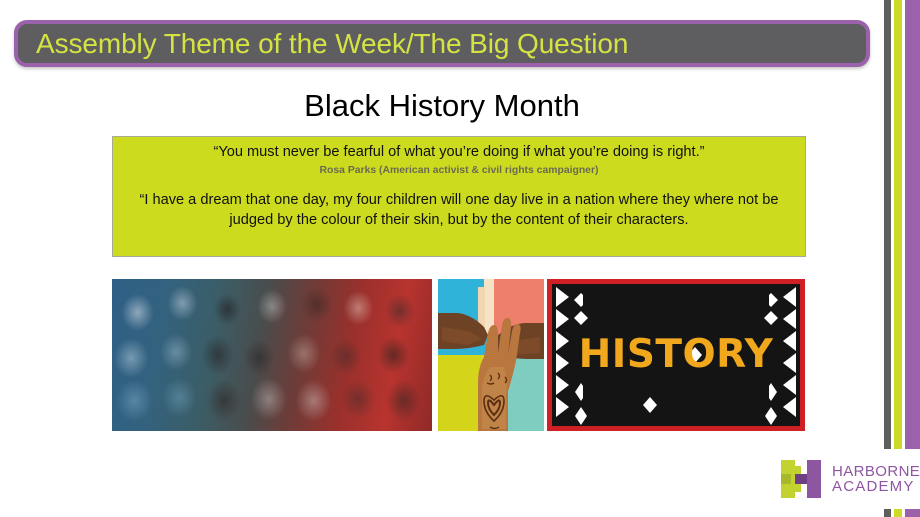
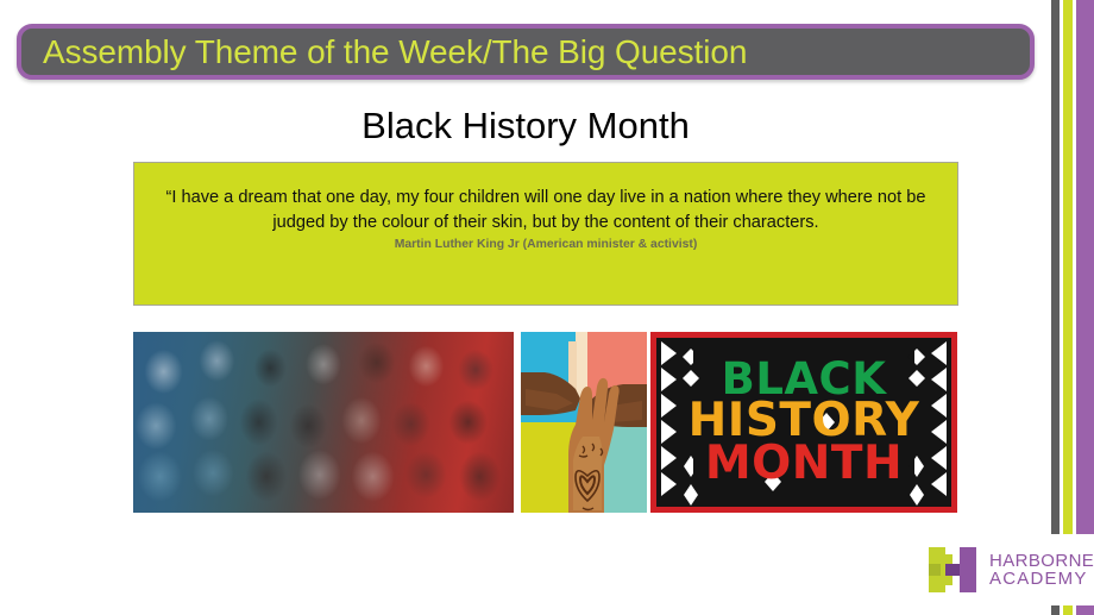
  Assembly Theme of the Week/The Big Question
  Black History Month
- “You must never be fearful of what you’re doing if what you’re doing is right.”
- Rosa Parks (American activist & civil rights campaigner)
  “I have a dream that one day, my four children will one day live in a nation where they where not be judged by the colour of their skin, but by the content of their characters.
+ Martin Luther King Jr (American minister & activist)
+ BLACK
  HISTORY
+ MONTH
  HARBORNE
  ACADEMY
